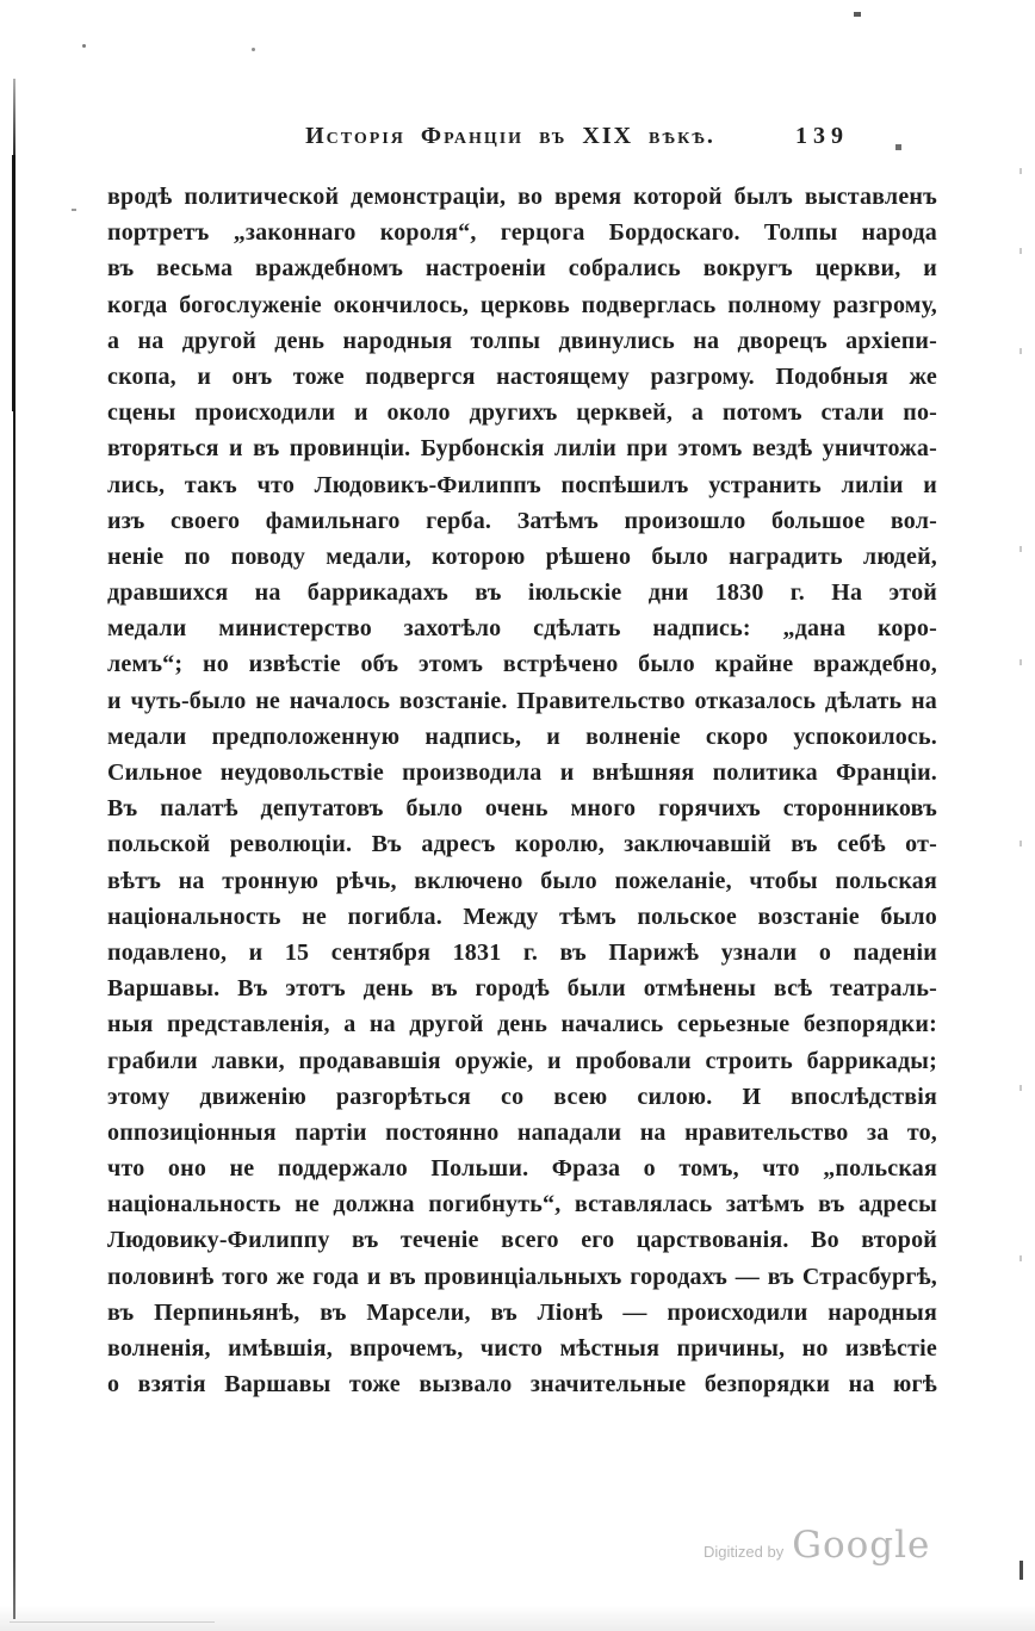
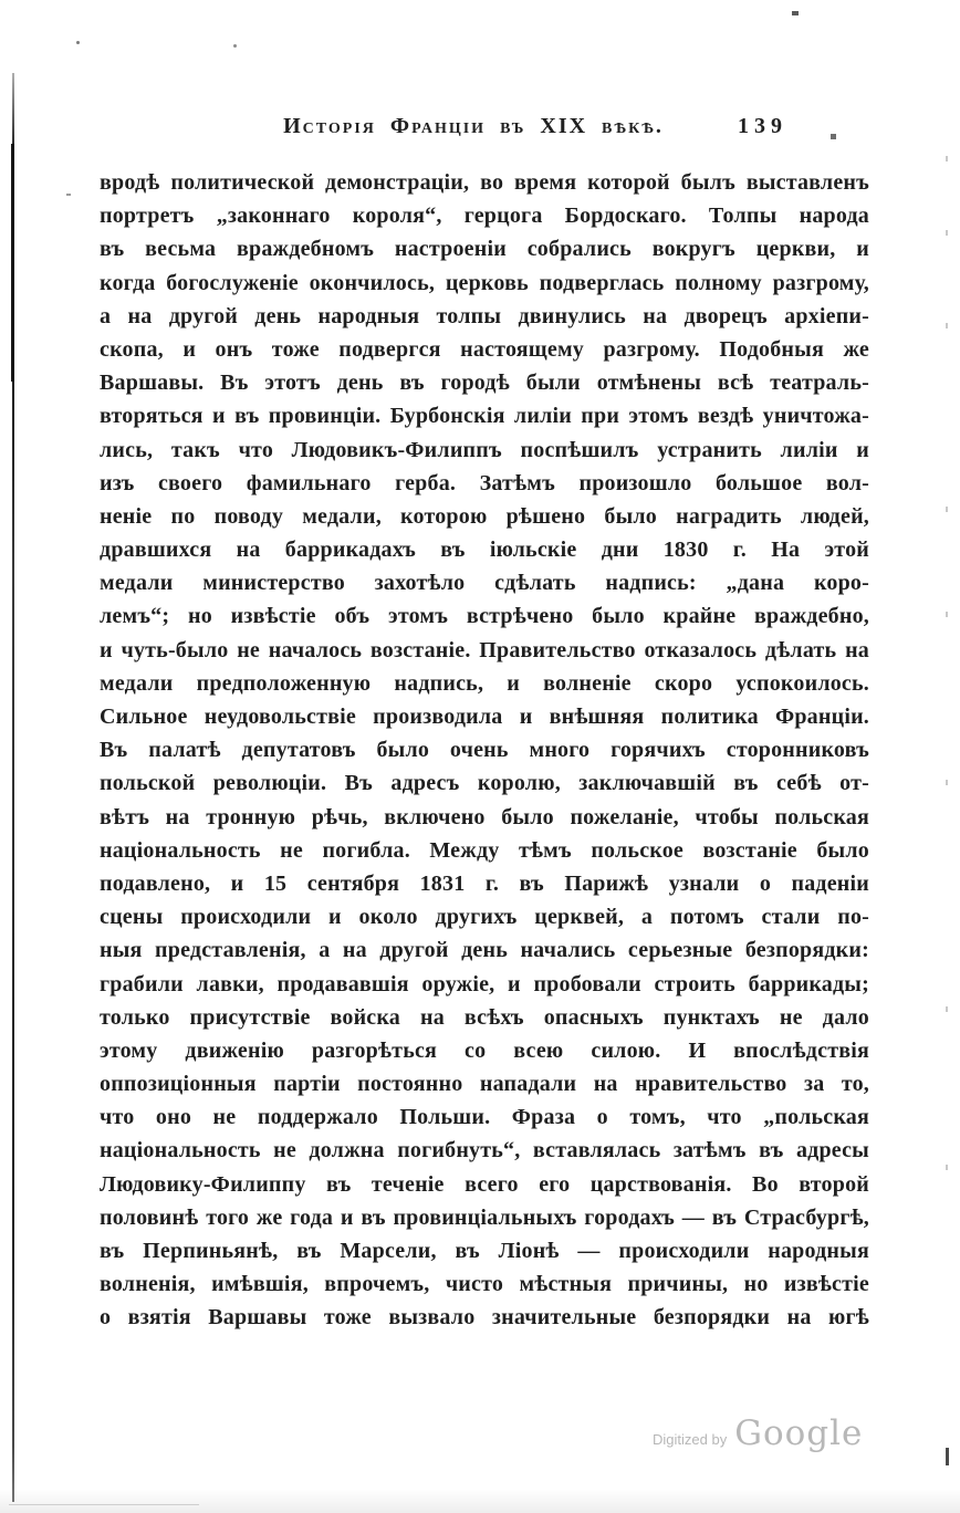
  Исторія Франціи въ XIX вѣкѣ.
  139
  вродѣ политической демонстраціи, во время которой былъ выставленъ
  портретъ „законнаго короля“, герцога Бордоскаго. Толпы народа
  въ весьма враждебномъ настроеніи собрались вокругъ церкви, и
  когда богослуженіе окончилось, церковь подверглась полному разгрому,
  а на другой день народныя толпы двинулись на дворецъ архіепи-
  скопа, и онъ тоже подвергся настоящему разгрому. Подобныя же
- сцены происходили и около другихъ церквей, а потомъ стали по-
+ Варшавы. Въ этотъ день въ городѣ были отмѣнены всѣ театраль-
  вторяться и въ провинціи. Бурбонскія лиліи при этомъ вездѣ уничтожа-
  лись, такъ что Людовикъ-Филиппъ поспѣшилъ устранить лиліи и
  изъ своего фамильнаго герба. Затѣмъ произошло большое вол-
  неніе по поводу медали, которою рѣшено было наградить людей,
  дравшихся на баррикадахъ въ іюльскіе дни 1830 г. На этой
  медали министерство захотѣло сдѣлать надпись: „дана коро-
  лемъ“; но извѣстіе объ этомъ встрѣчено было крайне враждебно,
  и чуть-было не началось возстаніе. Правительство отказалось дѣлать на
  медали предположенную надпись, и волненіе скоро успокоилось.
  Сильное неудовольствіе производила и внѣшняя политика Франціи.
  Въ палатѣ депутатовъ было очень много горячихъ сторонниковъ
  польской революціи. Въ адресъ королю, заключавшій въ себѣ от-
  вѣтъ на тронную рѣчь, включено было пожеланіе, чтобы польская
  національность не погибла. Между тѣмъ польское возстаніе было
  подавлено, и 15 сентября 1831 г. въ Парижѣ узнали о паденіи
- Варшавы. Въ этотъ день въ городѣ были отмѣнены всѣ театраль-
+ сцены происходили и около другихъ церквей, а потомъ стали по-
  ныя представленія, а на другой день начались серьезные безпорядки:
  грабили лавки, продававшія оружіе, и пробовали строить баррикады;
+ только присутствіе войска на всѣхъ опасныхъ пунктахъ не дало
  этому движенію разгорѣться со всею силою. И впослѣдствія
  оппозиціонныя партіи постоянно нападали на нравительство за то,
  что оно не поддержало Польши. Фраза о томъ, что „польская
  національность не должна погибнуть“, вставлялась затѣмъ въ адресы
  Людовику-Филиппу въ теченіе всего его царствованія. Во второй
  половинѣ того же года и въ провинціальныхъ городахъ — въ Страсбургѣ,
  въ Перпиньянѣ, въ Марсели, въ Ліонѣ — происходили народныя
  волненія, имѣвшія, впрочемъ, чисто мѣстныя причины, но извѣстіе
  о взятія Варшавы тоже вызвало значительные безпорядки на югѣ
  Digitized by
  Google
